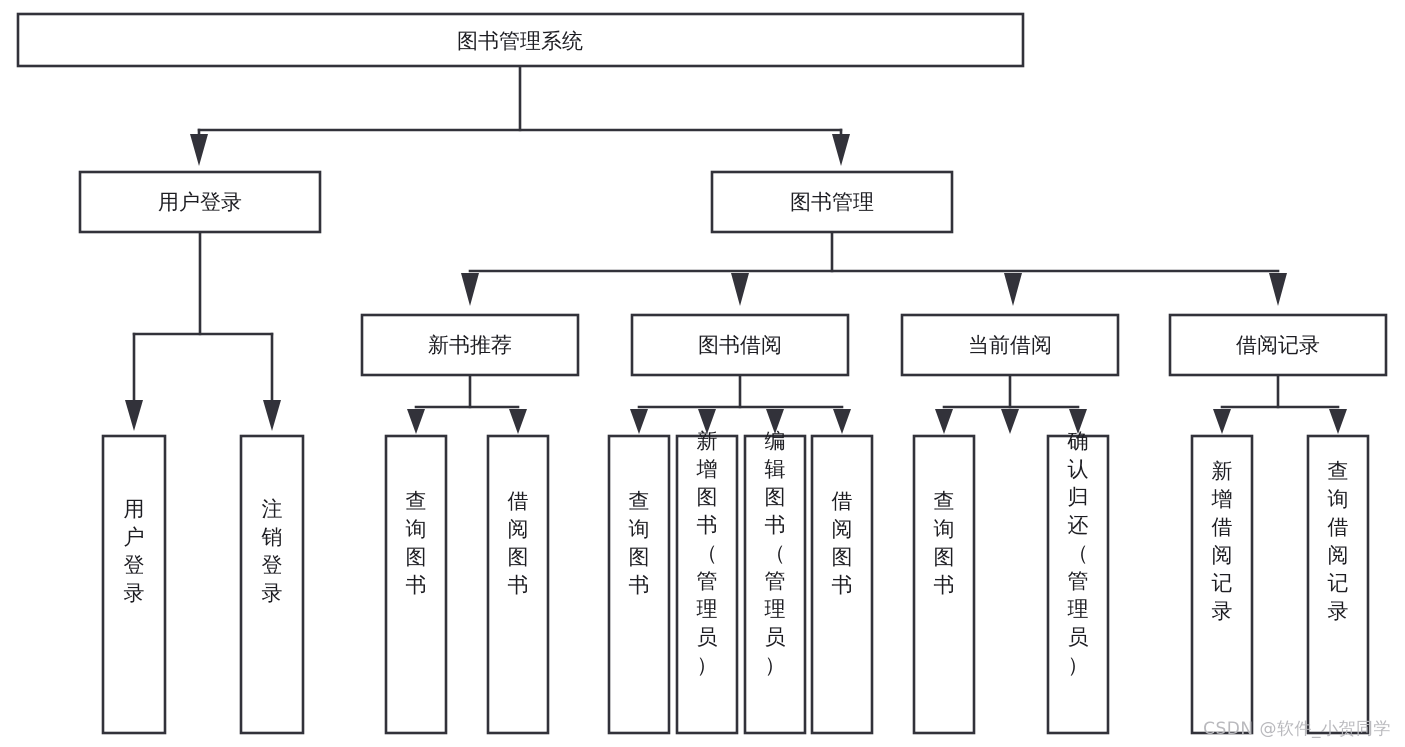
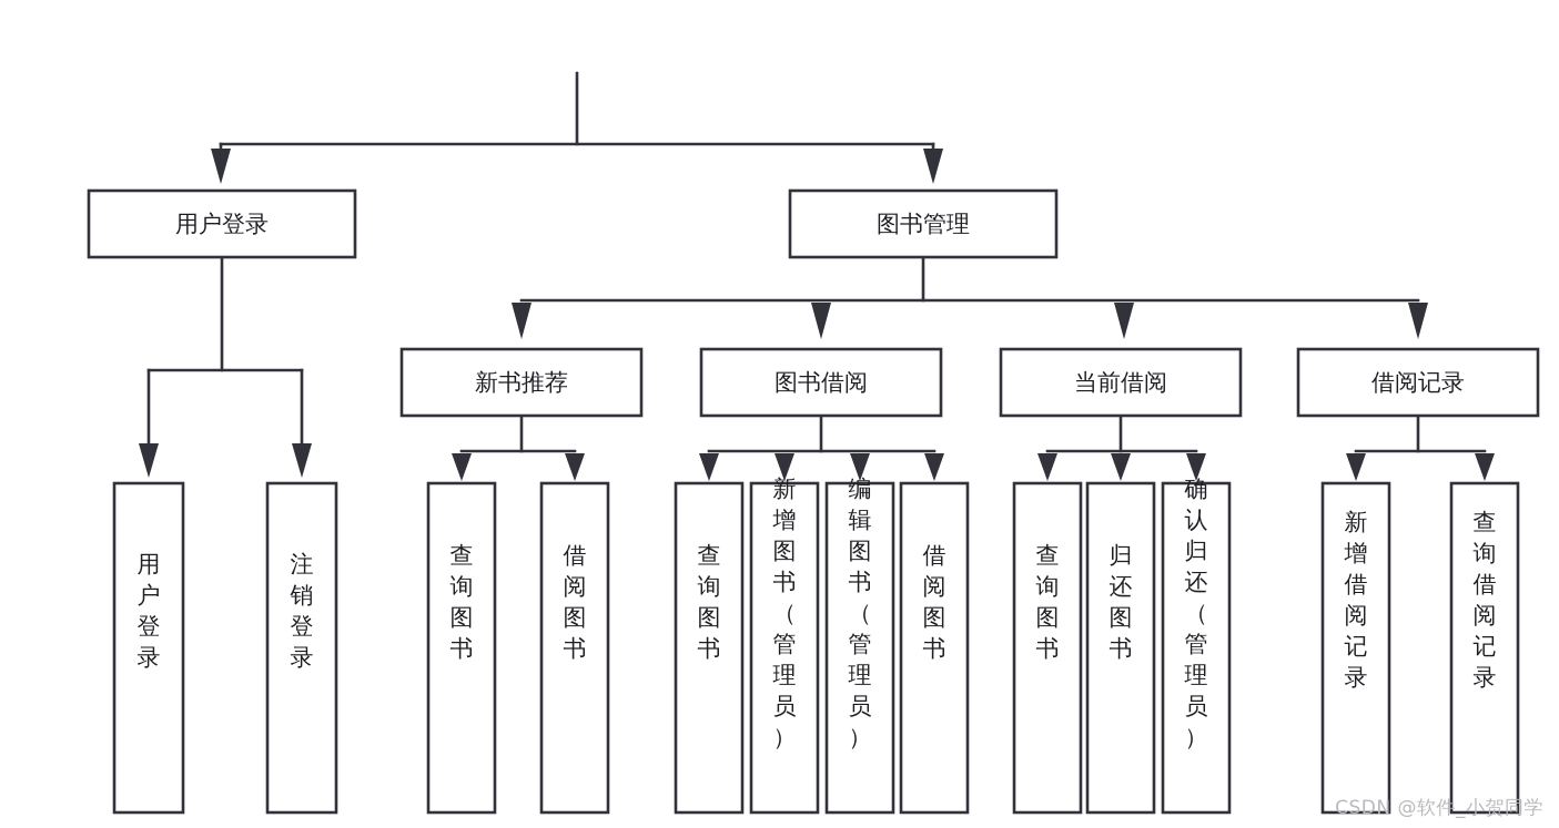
- 图书管理系统
  用户登录
  图书管理
  新书推荐
  图书借阅
  当前借阅
  借阅记录
  用户登录
  注销登录
  查询图书
  借阅图书
  查询图书
  新增图书（管理员）
  编辑图书（管理员）
  借阅图书
  查询图书
+ 归还图书
  确认归还（管理员）
  新增借阅记录
  查询借阅记录
  CSDN @软件_小贺同学
